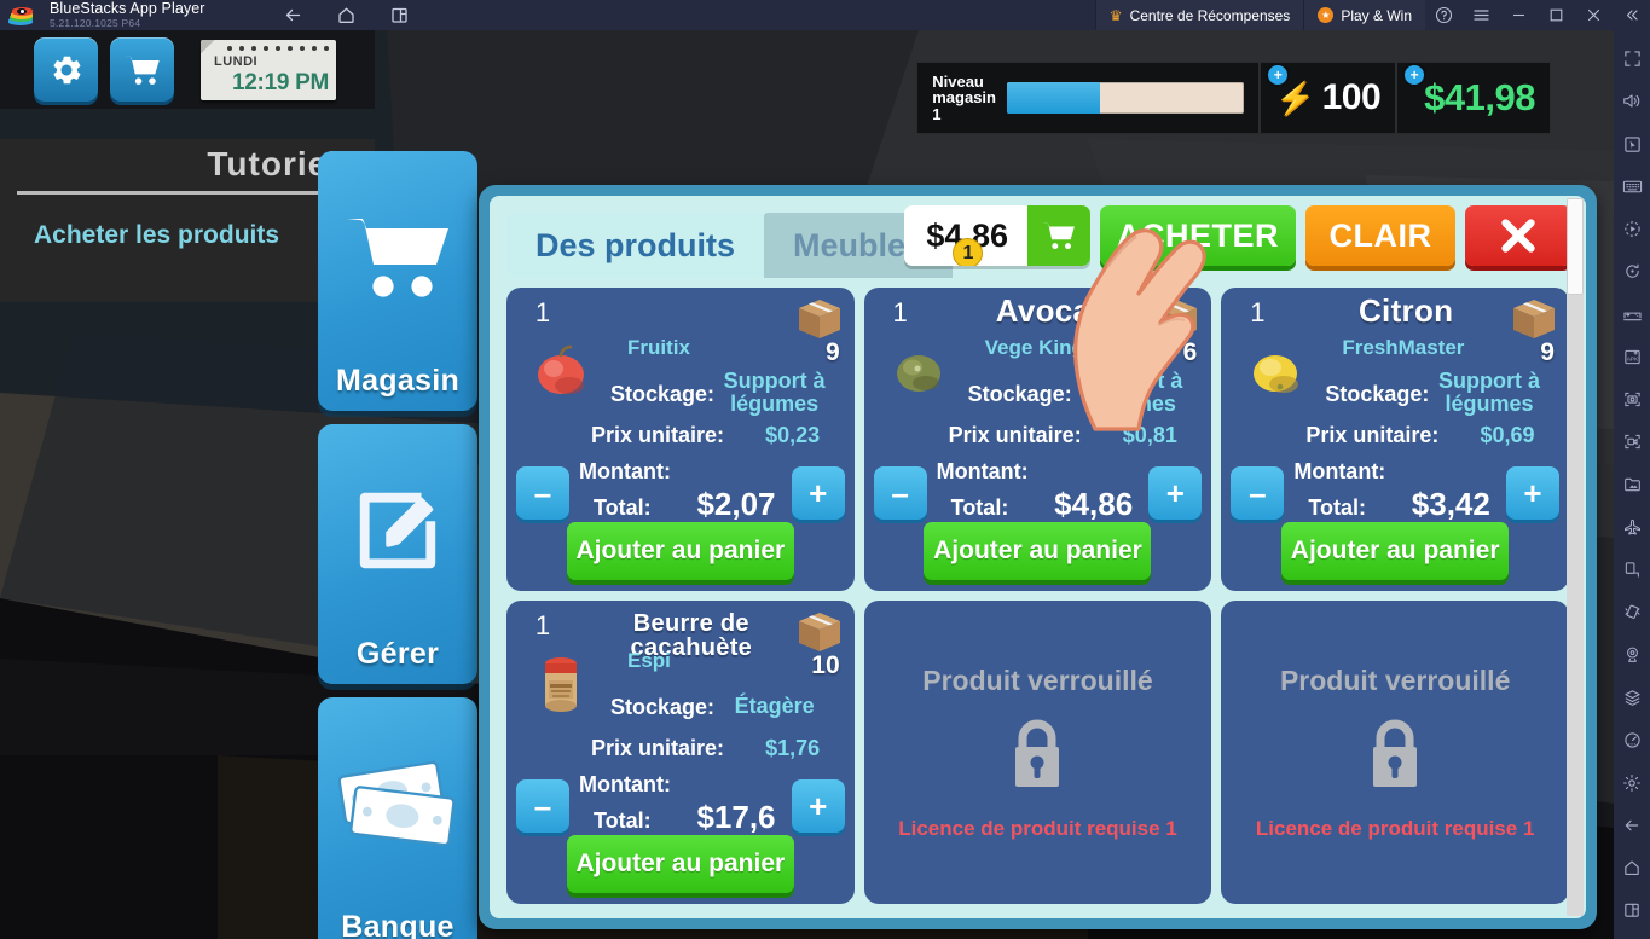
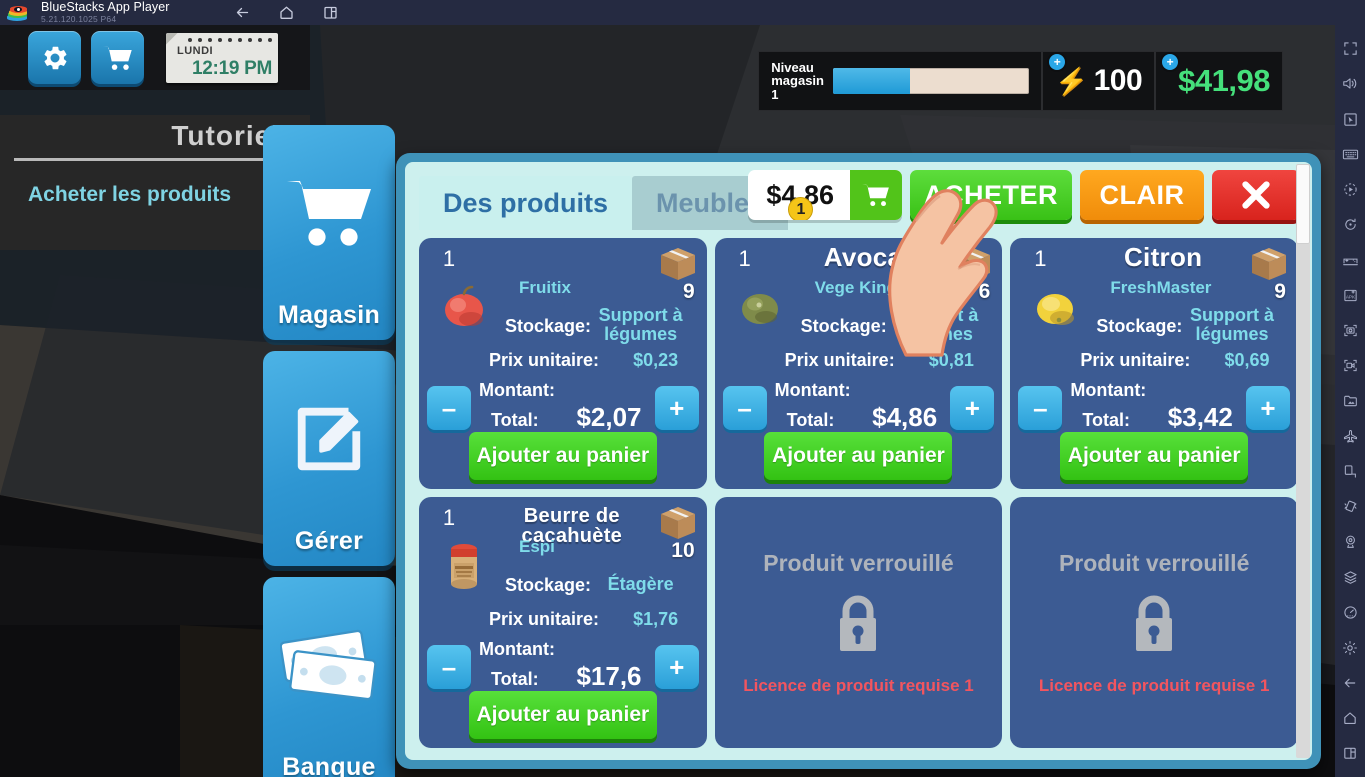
  BlueStacks App Player
  5.21.120.1025 P64
- ♛
- Centre de Récompenses
- ★
- Play & Win
  LUNDI
  12:19 PM
  Niveau
  magasin 1
  +
  ⚡
  100
  +
  $41,98
  Tutori
  Acheter les produits
  Magasin
  Gérer
  Banque
  Des produits
  Meuble
  $4,86
  1
  AHETER
  CLAIR
  Fruitix
  9
  Stockage:
  Support à légumes
  Prix unitaire:
  $0,23
  Montant:
  1
  Total:
  $2,07
  –
  +
  Ajouter au panier
  Vege Kin
  6
  Stockage:
  Prix unitaire:
  $0,81
  Montant:
  1
  Total:
  $4,86
  –
  +
  Ajouter au panier
  Citron
  FreshMaster
  9
  Stockage:
  Support à légumes
  Prix unitaire:
  $0,69
  Montant:
  1
  Total:
  $3,42
  –
  +
  Ajouter au panier
  Beurre de cacahuète
  Espi
  10
  Stockage:
  Étagère
  Prix unitaire:
  $1,76
  Montant:
  1
  Total:
  $17,6
  –
  +
  Ajouter au panier
  Produit verrouillé
  Licence de produit requise 1
  Produit verrouillé
  Licence de produit requise 1
